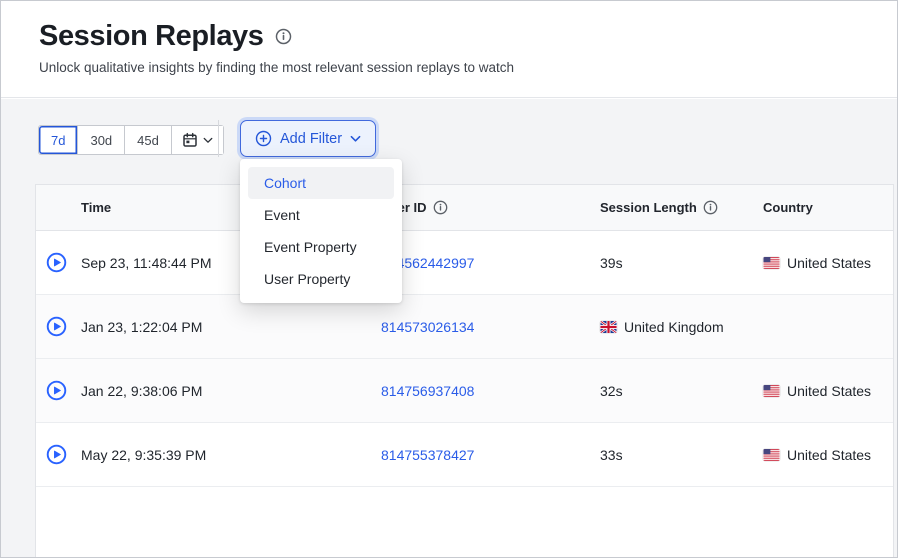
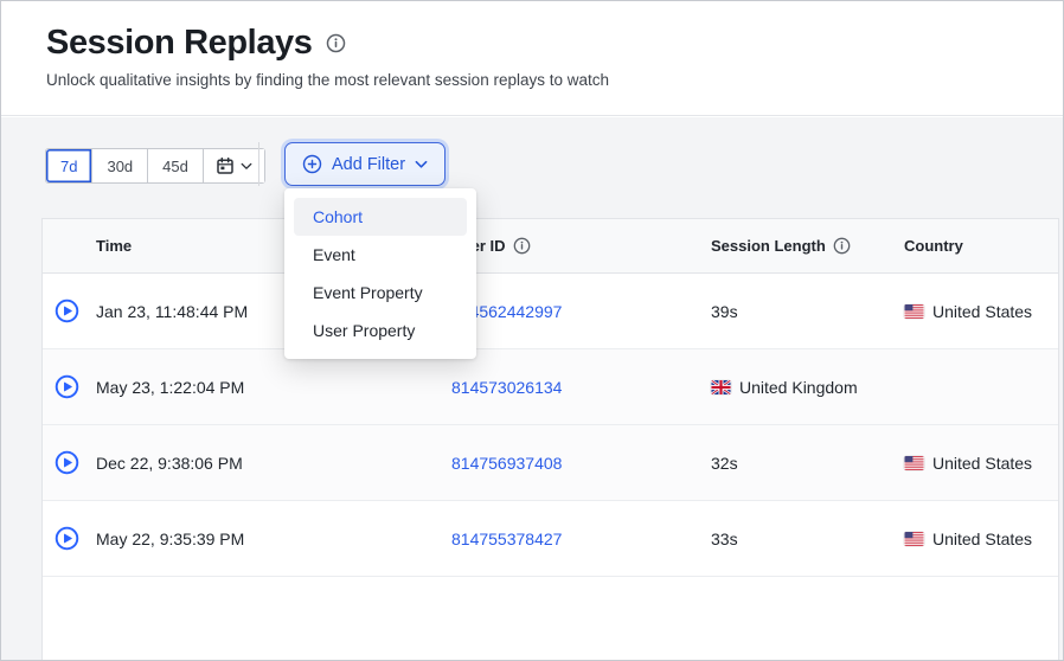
  Session Replays
  Unlock qualitative insights by finding the most relevant session replays to watch
  7d
  30d
  45d
  Add Filter
  Time
  Session Length
  Country
- Sep 23, 11:48:44 PM
+ Jan 23, 11:48:44 PM
  562442997
  39s
  United States
- Jan 23, 1:22:04 PM
+ May 23, 1:22:04 PM
  814573026134
  United Kingdom
- Jan 22, 9:38:06 PM
+ Dec 22, 9:38:06 PM
  814756937408
  32s
  United States
  May 22, 9:35:39 PM
  814755378427
  33s
  United States
  Cohort
  Event
  Event Property
  User Property
